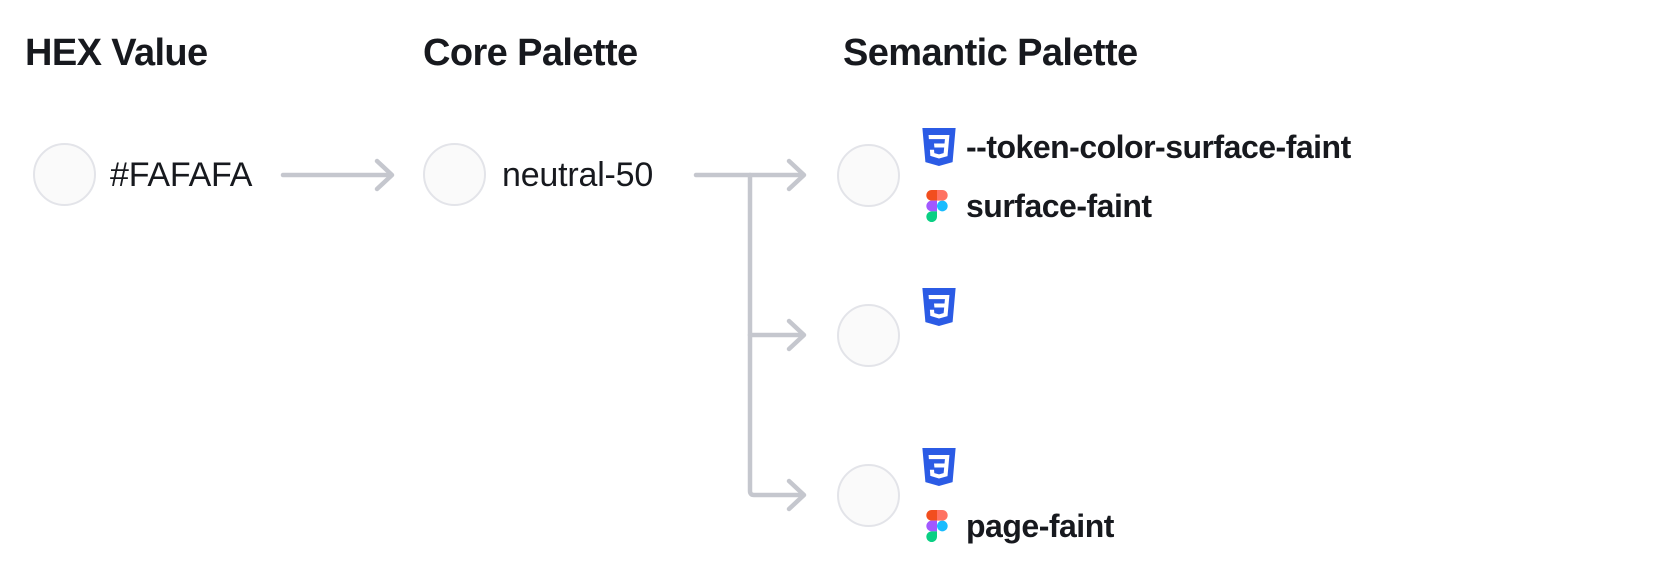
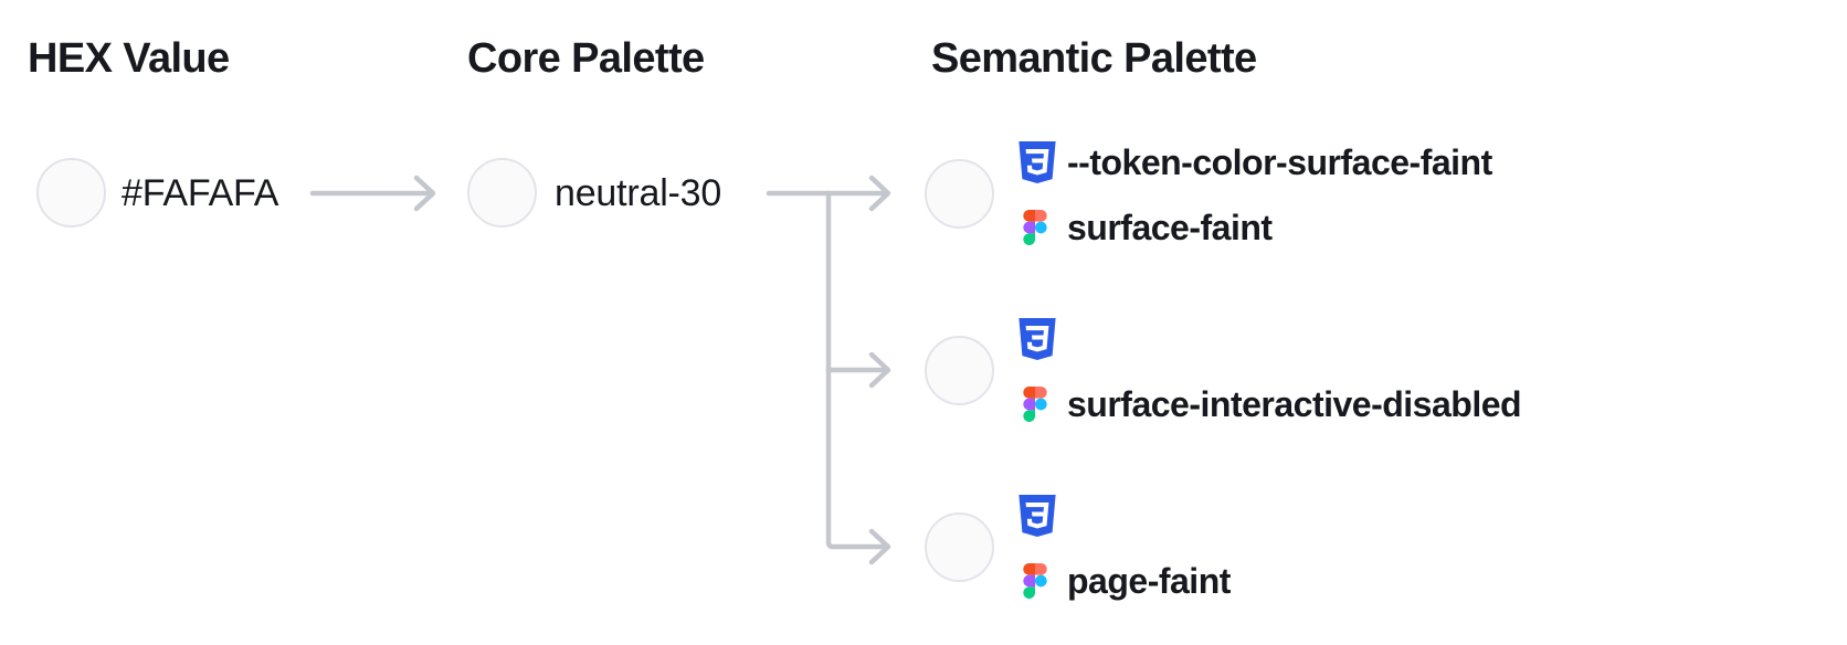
  HEX Value
  Core Palette
  Semantic Palette
  #FAFAFA
- neutral-50
+ neutral-30
  --token-color-surface-faint
  surface-faint
+ surface-interactive-disabled
  page-faint
